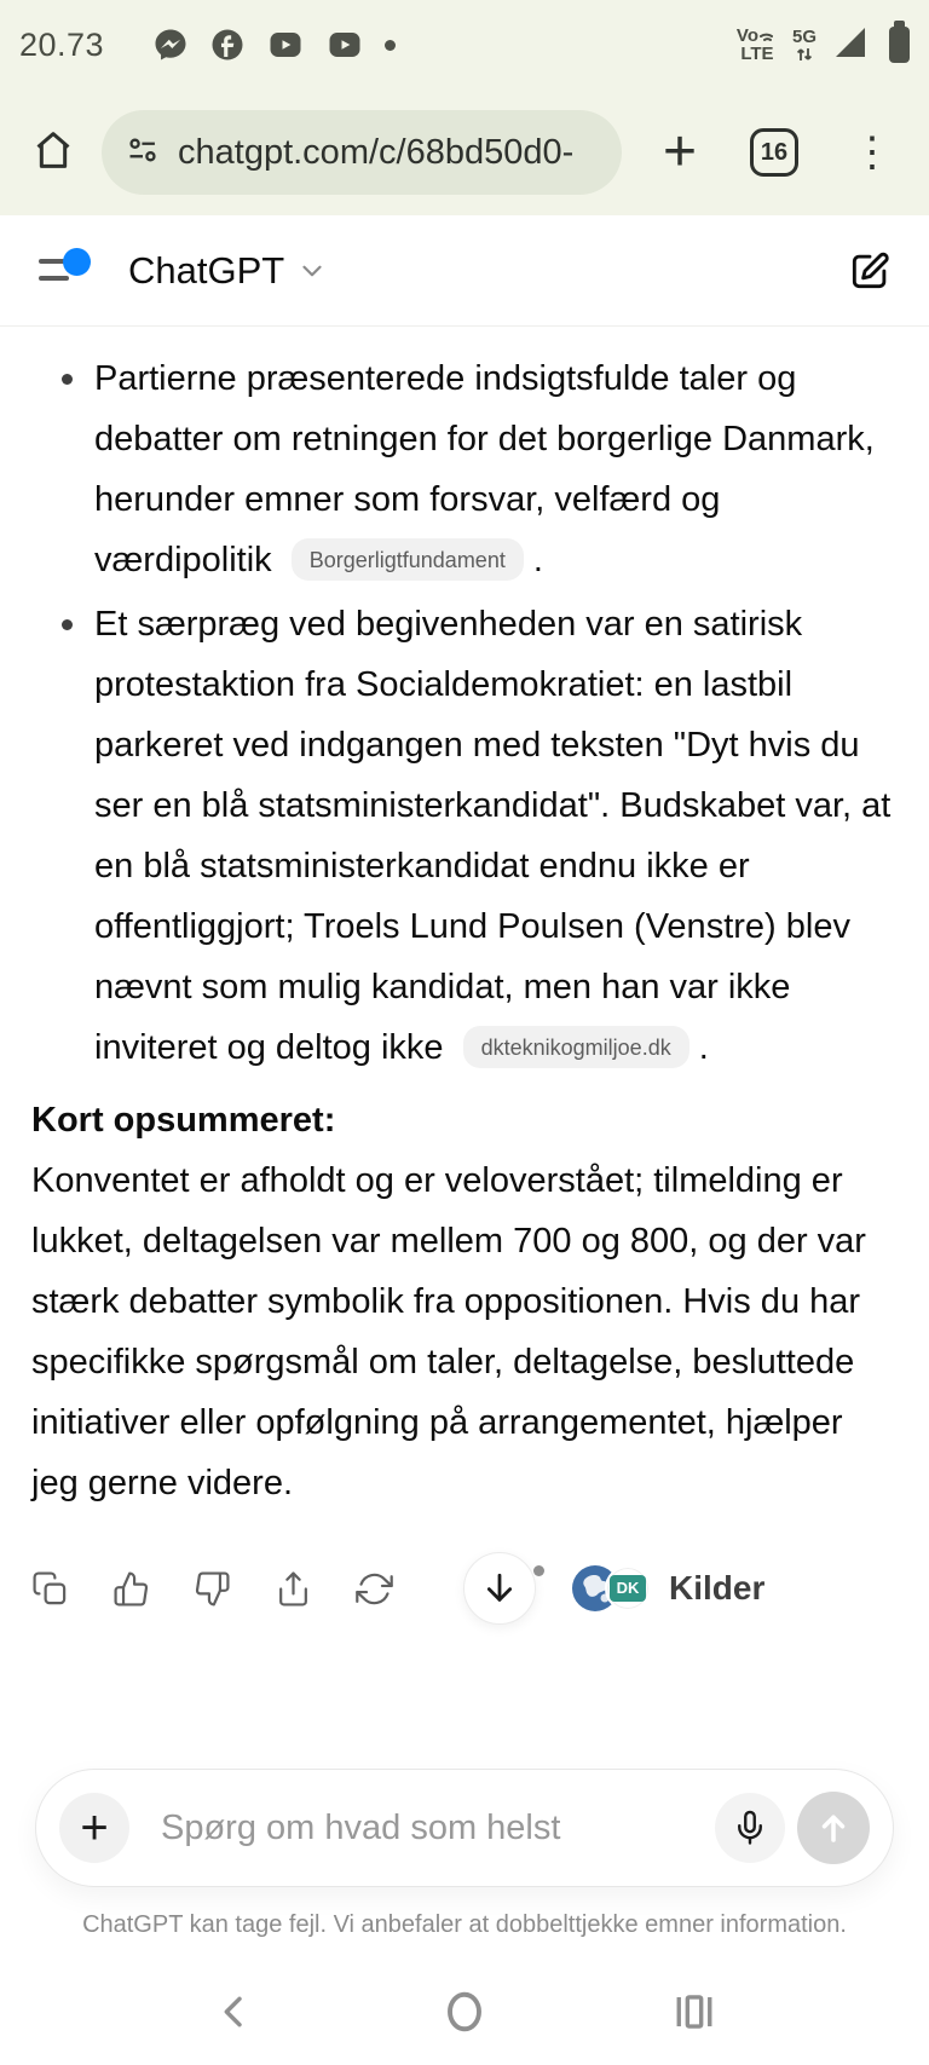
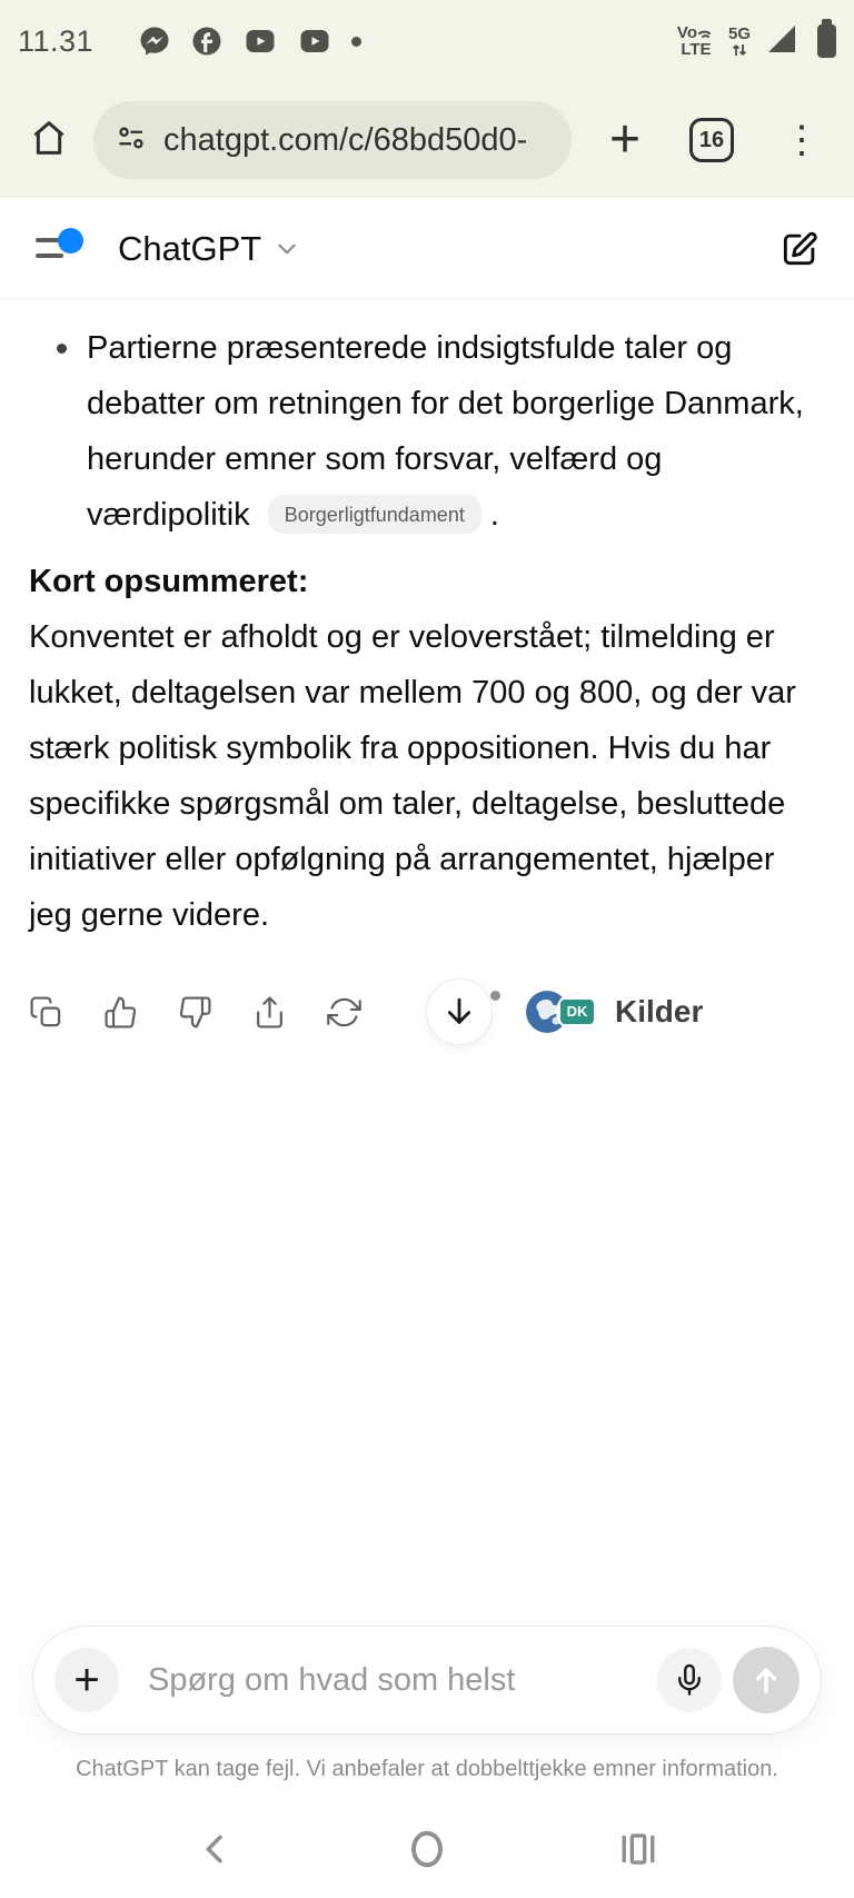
- 20.73
+ 11.31
  Vo
  LTE
  5G
  chatgpt.com/c/68bd50d0-
  +
  16
  ⋮
  ChatGPT
  Partierne præsenterede indsigtsfulde taler og debatter om retningen for det borgerlige Danmark, herunder emner som forsvar, velfærd og værdipolitik Borgerligtfundament .
- Et særpræg ved begivenheden var en satirisk protestaktion fra Socialdemokratiet: en lastbil parkeret ved indgangen med teksten "Dyt hvis du ser en blå statsministerkandidat". Budskabet var, at en blå statsministerkandidat endnu ikke er offentliggjort; Troels Lund Poulsen (Venstre) blev nævnt som mulig kandidat, men han var ikke inviteret og deltog ikke dkteknikogmiljoe.dk .
  Kort opsummeret:
- Konventet er afholdt og er veloverstået; tilmelding er lukket, deltagelsen var mellem 700 og 800, og der var stærk debatter symbolik fra oppositionen. Hvis du har specifikke spørgsmål om taler, deltagelse, besluttede initiativer eller opfølgning på arrangementet, hjælper jeg gerne videre.
+ Konventet er afholdt og er veloverstået; tilmelding er lukket, deltagelsen var mellem 700 og 800, og der var stærk politisk symbolik fra oppositionen. Hvis du har specifikke spørgsmål om taler, deltagelse, besluttede initiativer eller opfølgning på arrangementet, hjælper jeg gerne videre.
  DK
  Kilder
  +
  Spørg om hvad som helst
  ChatGPT kan tage fejl. Vi anbefaler at dobbelttjekke emner information.
